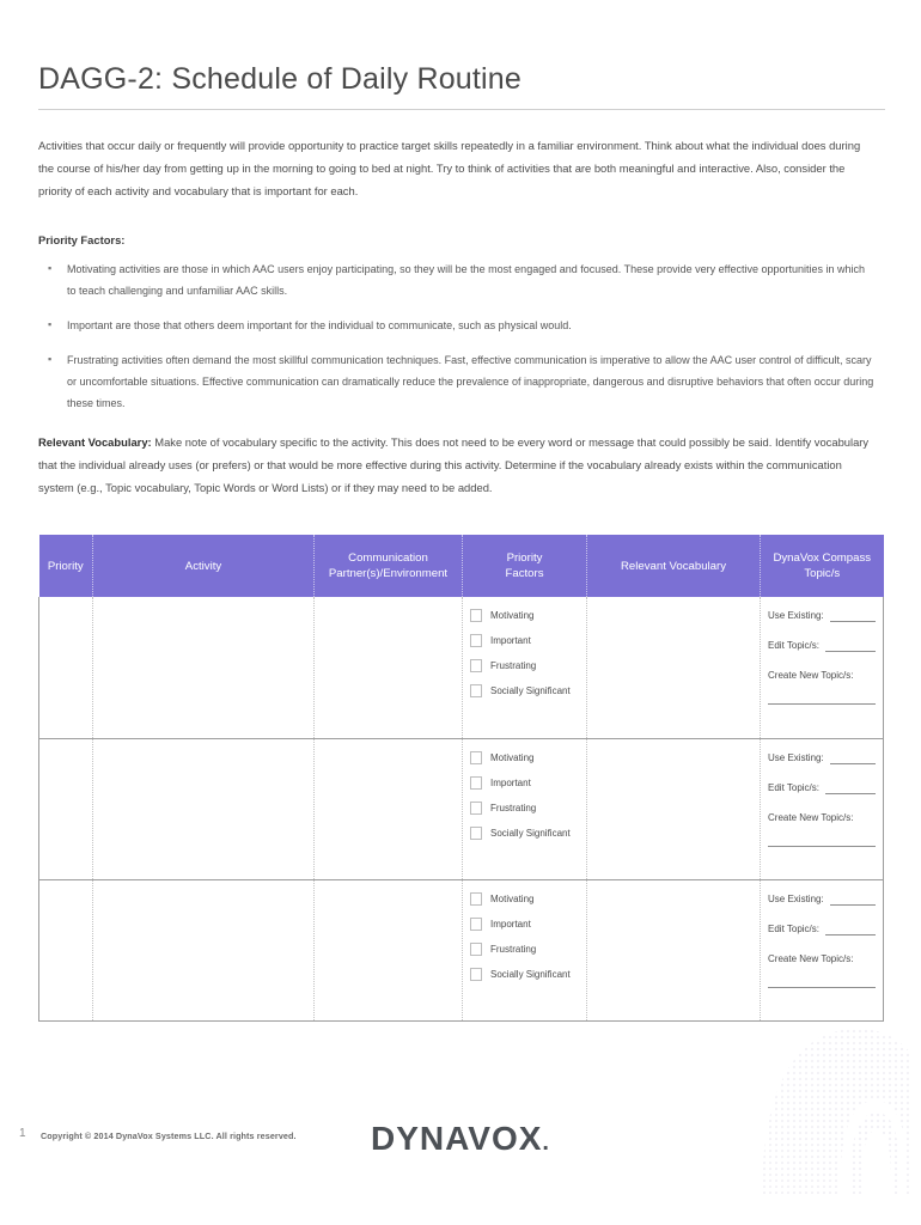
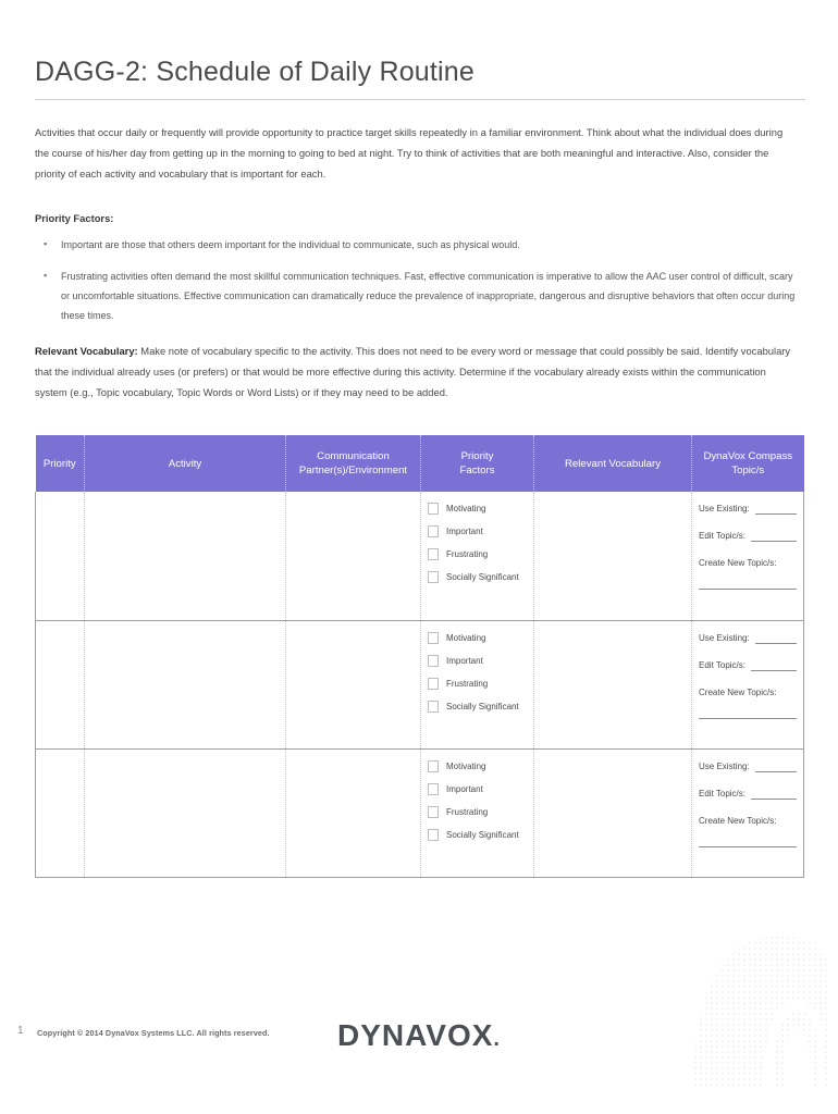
  DAGG-2: Schedule of Daily Routine
  Activities that occur daily or frequently will provide opportunity to practice target skills repeatedly in a familiar environment. Think about what the individual does during the course of his/her day from getting up in the morning to going to bed at night. Try to think of activities that are both meaningful and interactive. Also, consider the priority of each activity and vocabulary that is important for each.
  Priority Factors:
- Motivating activities are those in which AAC users enjoy participating, so they will be the most engaged and focused. These provide very effective opportunities in which to teach challenging and unfamiliar AAC skills.
  Important are those that others deem important for the individual to communicate, such as physical would.
  Frustrating activities often demand the most skillful communication techniques. Fast, effective communication is imperative to allow the AAC user control of difficult, scary or uncomfortable situations. Effective communication can dramatically reduce the prevalence of inappropriate, dangerous and disruptive behaviors that often occur during these times.
  Relevant Vocabulary: Make note of vocabulary specific to the activity. This does not need to be every word or message that could possibly be said. Identify vocabulary that the individual already uses (or prefers) or that would be more effective during this activity. Determine if the vocabulary already exists within the communication system (e.g., Topic vocabulary, Topic Words or Word Lists) or if they may need to be added.
  Priority	Activity	Communication Partner(s)/Environment	Priority Factors	Relevant Vocabulary	DynaVox Compass Topic/s
  			Motivating Important Frustrating Socially Significant		Use Existing: Edit Topic/s: Create New Topic/s:
  			Motivating Important Frustrating Socially Significant		Use Existing: Edit Topic/s: Create New Topic/s:
  			Motivating Important Frustrating Socially Significant		Use Existing: Edit Topic/s: Create New Topic/s:
  1
  Copyright © 2014 DynaVox Systems LLC. All rights reserved.
  DYNAVOX.
